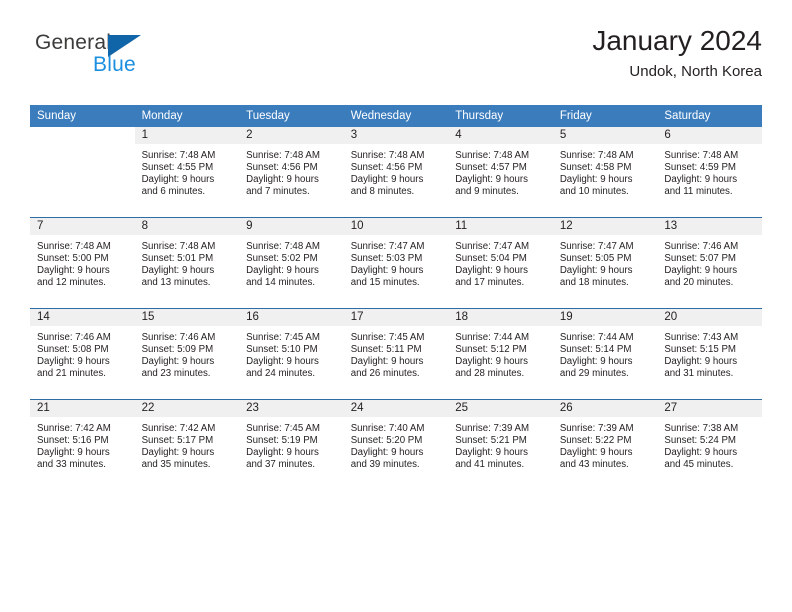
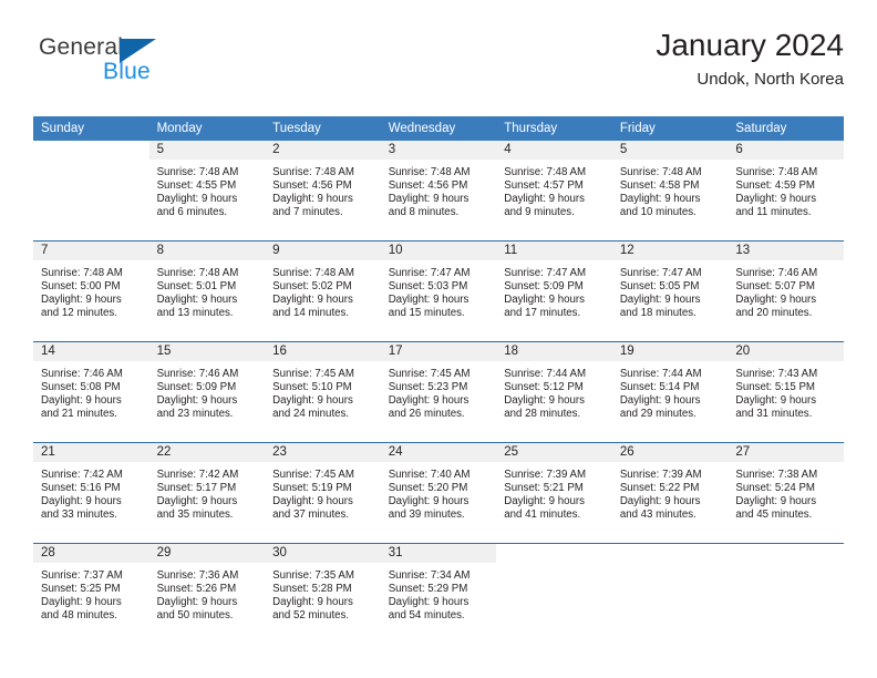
  General
  Blue
  January 2024
  Undok, North Korea
  Sunday	Monday	Tuesday	Wednesday	Thursday	Friday	Saturday
- 	1Sunrise: 7:48 AMSunset: 4:55 PMDaylight: 9 hoursand 6 minutes.	2Sunrise: 7:48 AMSunset: 4:56 PMDaylight: 9 hoursand 7 minutes.	3Sunrise: 7:48 AMSunset: 4:56 PMDaylight: 9 hoursand 8 minutes.	4Sunrise: 7:48 AMSunset: 4:57 PMDaylight: 9 hoursand 9 minutes.	5Sunrise: 7:48 AMSunset: 4:58 PMDaylight: 9 hoursand 10 minutes.	6Sunrise: 7:48 AMSunset: 4:59 PMDaylight: 9 hoursand 11 minutes.
+ 	5Sunrise: 7:48 AMSunset: 4:55 PMDaylight: 9 hoursand 6 minutes.	2Sunrise: 7:48 AMSunset: 4:56 PMDaylight: 9 hoursand 7 minutes.	3Sunrise: 7:48 AMSunset: 4:56 PMDaylight: 9 hoursand 8 minutes.	4Sunrise: 7:48 AMSunset: 4:57 PMDaylight: 9 hoursand 9 minutes.	5Sunrise: 7:48 AMSunset: 4:58 PMDaylight: 9 hoursand 10 minutes.	6Sunrise: 7:48 AMSunset: 4:59 PMDaylight: 9 hoursand 11 minutes.
- 7Sunrise: 7:48 AMSunset: 5:00 PMDaylight: 9 hoursand 12 minutes.	8Sunrise: 7:48 AMSunset: 5:01 PMDaylight: 9 hoursand 13 minutes.	9Sunrise: 7:48 AMSunset: 5:02 PMDaylight: 9 hoursand 14 minutes.	10Sunrise: 7:47 AMSunset: 5:03 PMDaylight: 9 hoursand 15 minutes.	11Sunrise: 7:47 AMSunset: 5:04 PMDaylight: 9 hoursand 17 minutes.	12Sunrise: 7:47 AMSunset: 5:05 PMDaylight: 9 hoursand 18 minutes.	13Sunrise: 7:46 AMSunset: 5:07 PMDaylight: 9 hoursand 20 minutes.
+ 7Sunrise: 7:48 AMSunset: 5:00 PMDaylight: 9 hoursand 12 minutes.	8Sunrise: 7:48 AMSunset: 5:01 PMDaylight: 9 hoursand 13 minutes.	9Sunrise: 7:48 AMSunset: 5:02 PMDaylight: 9 hoursand 14 minutes.	10Sunrise: 7:47 AMSunset: 5:03 PMDaylight: 9 hoursand 15 minutes.	11Sunrise: 7:47 AMSunset: 5:09 PMDaylight: 9 hoursand 17 minutes.	12Sunrise: 7:47 AMSunset: 5:05 PMDaylight: 9 hoursand 18 minutes.	13Sunrise: 7:46 AMSunset: 5:07 PMDaylight: 9 hoursand 20 minutes.
- 14Sunrise: 7:46 AMSunset: 5:08 PMDaylight: 9 hoursand 21 minutes.	15Sunrise: 7:46 AMSunset: 5:09 PMDaylight: 9 hoursand 23 minutes.	16Sunrise: 7:45 AMSunset: 5:10 PMDaylight: 9 hoursand 24 minutes.	17Sunrise: 7:45 AMSunset: 5:11 PMDaylight: 9 hoursand 26 minutes.	18Sunrise: 7:44 AMSunset: 5:12 PMDaylight: 9 hoursand 28 minutes.	19Sunrise: 7:44 AMSunset: 5:14 PMDaylight: 9 hoursand 29 minutes.	20Sunrise: 7:43 AMSunset: 5:15 PMDaylight: 9 hoursand 31 minutes.
+ 14Sunrise: 7:46 AMSunset: 5:08 PMDaylight: 9 hoursand 21 minutes.	15Sunrise: 7:46 AMSunset: 5:09 PMDaylight: 9 hoursand 23 minutes.	16Sunrise: 7:45 AMSunset: 5:10 PMDaylight: 9 hoursand 24 minutes.	17Sunrise: 7:45 AMSunset: 5:23 PMDaylight: 9 hoursand 26 minutes.	18Sunrise: 7:44 AMSunset: 5:12 PMDaylight: 9 hoursand 28 minutes.	19Sunrise: 7:44 AMSunset: 5:14 PMDaylight: 9 hoursand 29 minutes.	20Sunrise: 7:43 AMSunset: 5:15 PMDaylight: 9 hoursand 31 minutes.
  21Sunrise: 7:42 AMSunset: 5:16 PMDaylight: 9 hoursand 33 minutes.	22Sunrise: 7:42 AMSunset: 5:17 PMDaylight: 9 hoursand 35 minutes.	23Sunrise: 7:45 AMSunset: 5:19 PMDaylight: 9 hoursand 37 minutes.	24Sunrise: 7:40 AMSunset: 5:20 PMDaylight: 9 hoursand 39 minutes.	25Sunrise: 7:39 AMSunset: 5:21 PMDaylight: 9 hoursand 41 minutes.	26Sunrise: 7:39 AMSunset: 5:22 PMDaylight: 9 hoursand 43 minutes.	27Sunrise: 7:38 AMSunset: 5:24 PMDaylight: 9 hoursand 45 minutes.
+ 28Sunrise: 7:37 AMSunset: 5:25 PMDaylight: 9 hoursand 48 minutes.	29Sunrise: 7:36 AMSunset: 5:26 PMDaylight: 9 hoursand 50 minutes.	30Sunrise: 7:35 AMSunset: 5:28 PMDaylight: 9 hoursand 52 minutes.	31Sunrise: 7:34 AMSunset: 5:29 PMDaylight: 9 hoursand 54 minutes.
